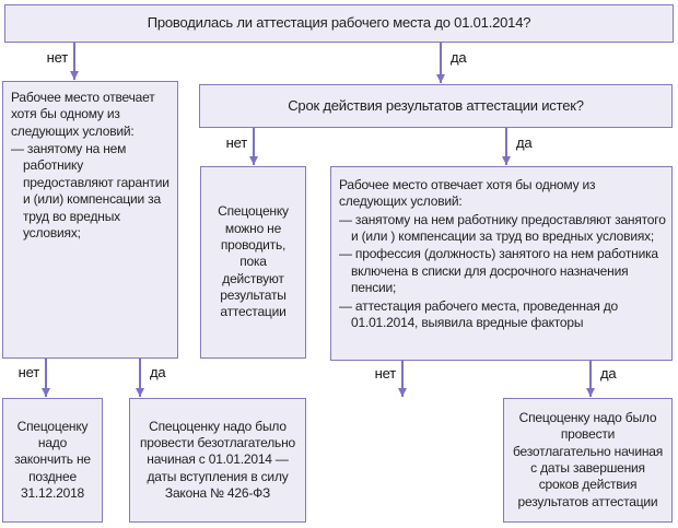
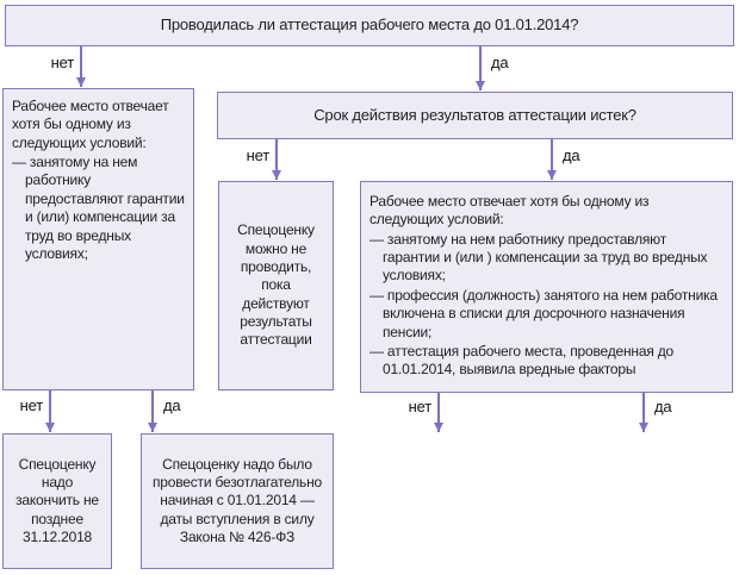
  Проводилась ли аттестация рабочего места до 01.01.2014?
  нет
  да
  Рабочее место отвечает хотя бы одному из следующих условий:
  — занятому на нем работнику предоставляют гарантии и (или) компенсации за труд во вредных условиях;
  Срок действия результатов аттестации истек?
  нет
  да
  Спецоценку можно не проводить, пока действуют результаты аттестации
  Рабочее место отвечает хотя бы одному из следующих условий:
- — занятому на нем работнику предоставляют занятого и (или ) компенсации за труд во вредных условиях;
+ — занятому на нем работнику предоставляют гарантии и (или ) компенсации за труд во вредных условиях;
  — профессия (должность) занятого на нем работника включена в списки для досрочного назначения пенсии;
  — аттестация рабочего места, проведенная до 01.01.2014, выявила вредные факторы
  нет
  да
  нет
  да
  Спецоценку надо закончить не позднее 31.12.2018
  Спецоценку надо было провести безотлагательно начиная с 01.01.2014 — даты вступления в силу Закона № 426-ФЗ
- Спецоценку надо было провести безотлагательно начиная с даты завершения сроков действия результатов аттестации
